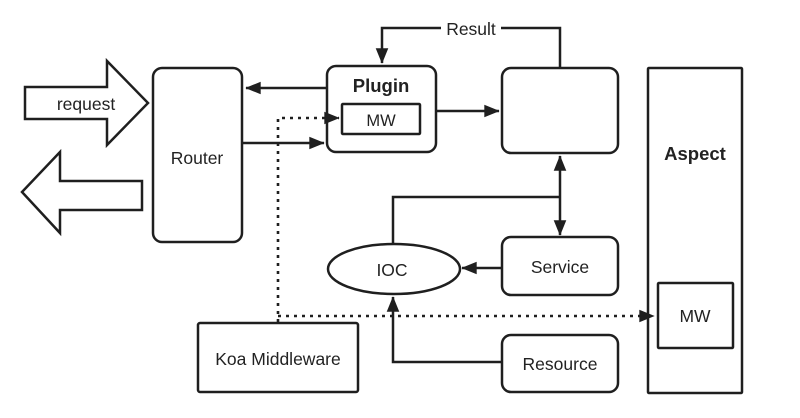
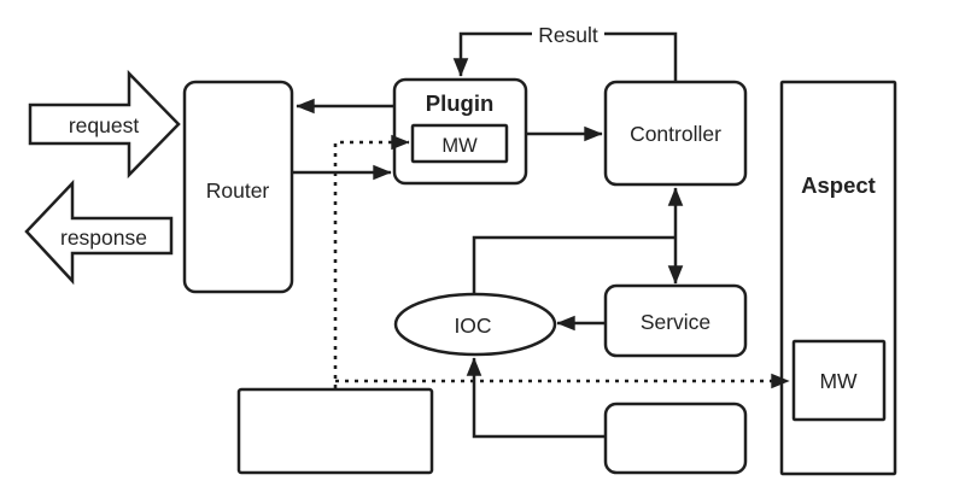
  Result
  request
+ response
  Router
  Plugin
  MW
+ Controller
  Aspect
  MW
  IOC
  Service
- Resource
- Koa Middleware
